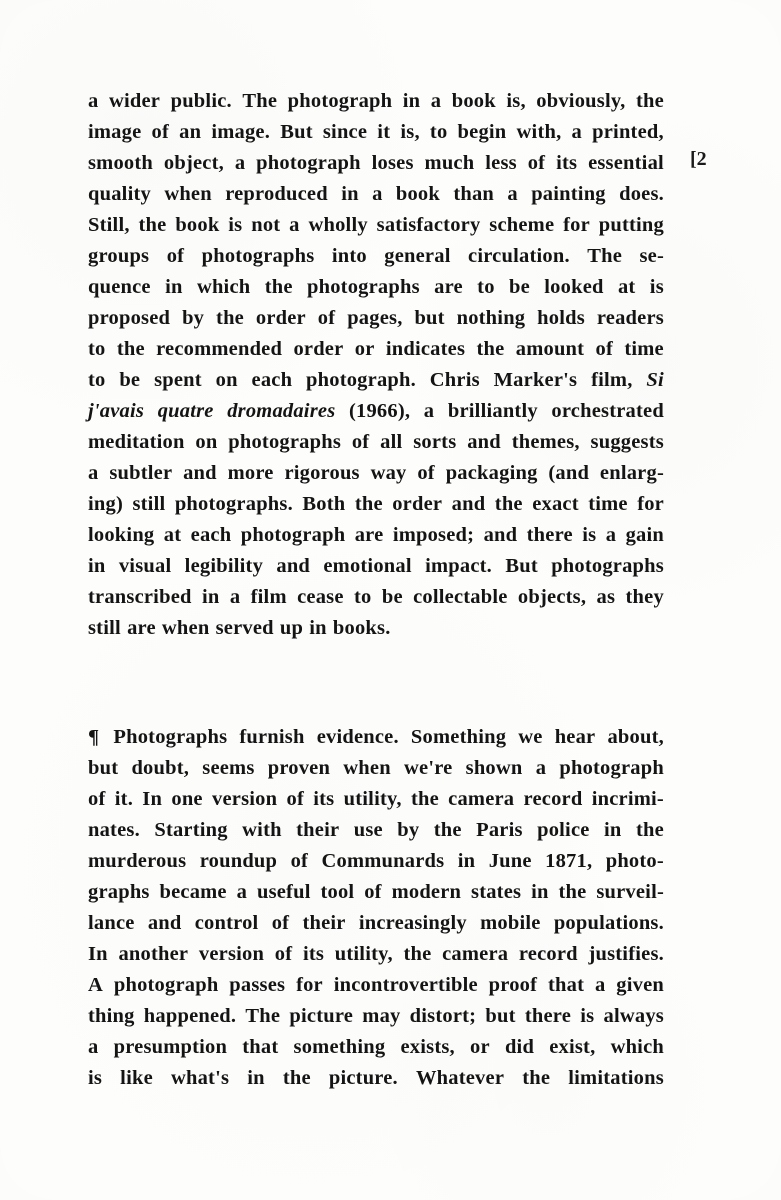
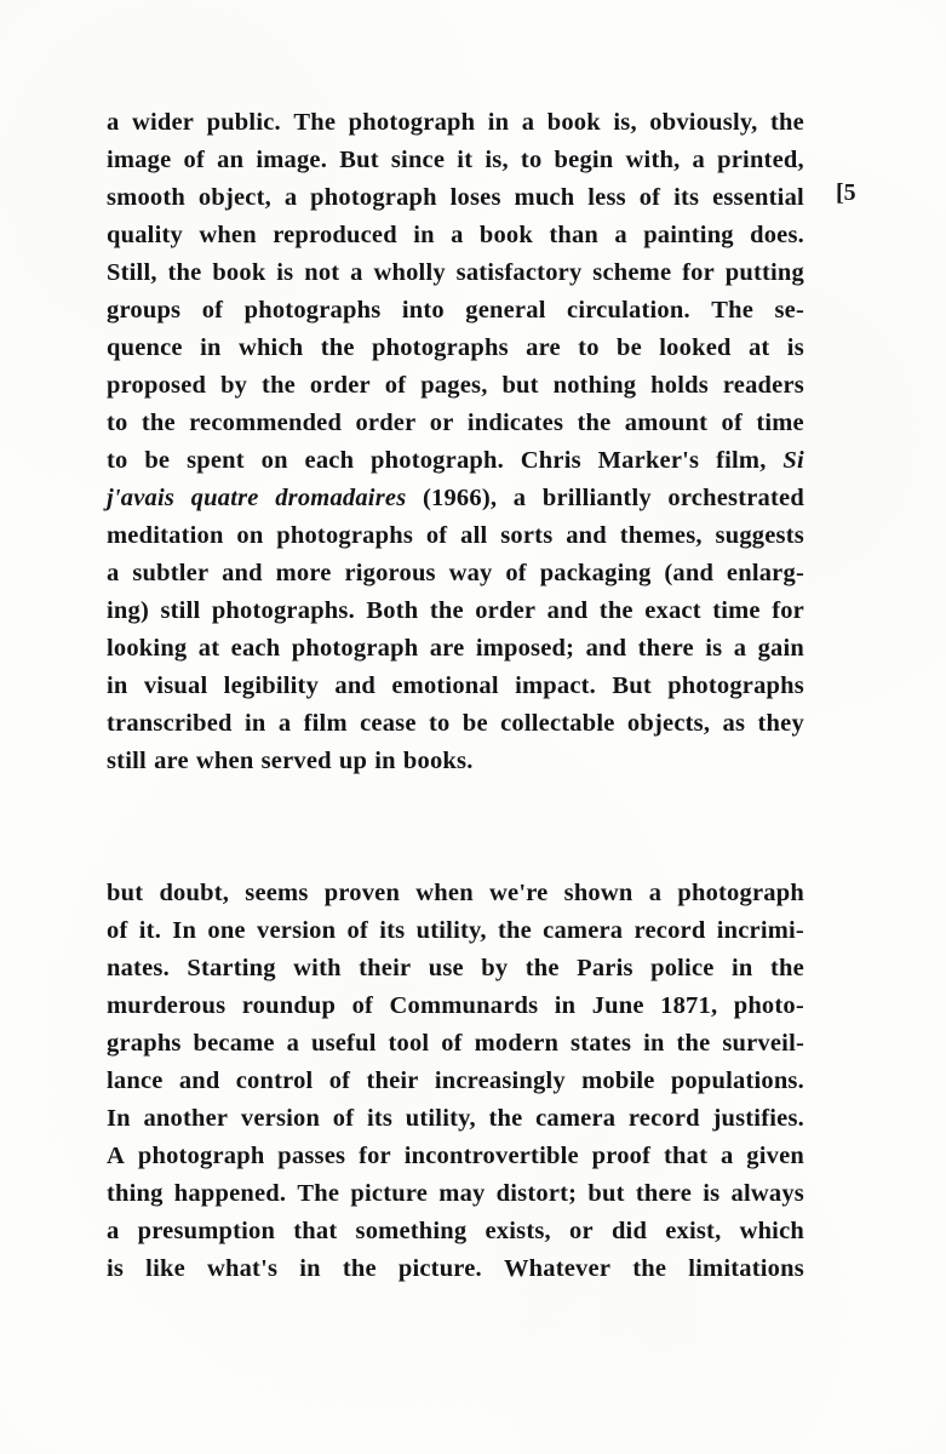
- [2
+ [5
  a
  wider
  public.
  The
  photograph
  in
  a
  book
  is,
  obviously,
  the
  image
  of
  an
  image.
  But
  since
  it
  is,
  to
  begin
  with,
  a
  printed,
  smooth
  object,
  a
  photograph
  loses
  much
  less
  of
  its
  essential
  quality
  when
  reproduced
  in
  a
  book
  than
  a
  painting
  does.
  Still,
  the
  book
  is
  not
  a
  wholly
  satisfactory
  scheme
  for
  putting
  groups
  of
  photographs
  into
  general
  circulation.
  The
  se-
  quence
  in
  which
  the
  photographs
  are
  to
  be
  looked
  at
  is
  proposed
  by
  the
  order
  of
  pages,
  but
  nothing
  holds
  readers
  to
  the
  recommended
  order
  or
  indicates
  the
  amount
  of
  time
  to
  be
  spent
  on
  each
  photograph.
  Chris
  Marker's
  film,
  Si
  j'avais
  quatre
  dromadaires
  (1966),
  a
  brilliantly
  orchestrated
  meditation
  on
  photographs
  of
  all
  sorts
  and
  themes,
  suggests
  a
  subtler
  and
  more
  rigorous
  way
  of
  packaging
  (and
  enlarg-
  ing)
  still
  photographs.
  Both
  the
  order
  and
  the
  exact
  time
  for
  looking
  at
  each
  photograph
  are
  imposed;
  and
  there
  is
  a
  gain
  in
  visual
  legibility
  and
  emotional
  impact.
  But
  photographs
  transcribed
  in
  a
  film
  cease
  to
  be
  collectable
  objects,
  as
  they
  still
  are
  when
  served
  up
  in
  books.
- ¶
- Photographs
- furnish
- evidence.
- Something
- we
- hear
- about,
  but
  doubt,
  seems
  proven
  when
  we're
  shown
  a
  photograph
  of
  it.
  In
  one
  version
  of
  its
  utility,
  the
  camera
  record
  incrimi-
  nates.
  Starting
  with
  their
  use
  by
  the
  Paris
  police
  in
  the
  murderous
  roundup
  of
  Communards
  in
  June
  1871,
  photo-
  graphs
  became
  a
  useful
  tool
  of
  modern
  states
  in
  the
  surveil-
  lance
  and
  control
  of
  their
  increasingly
  mobile
  populations.
  In
  another
  version
  of
  its
  utility,
  the
  camera
  record
  justifies.
  A
  photograph
  passes
  for
  incontrovertible
  proof
  that
  a
  given
  thing
  happened.
  The
  picture
  may
  distort;
  but
  there
  is
  always
  a
  presumption
  that
  something
  exists,
  or
  did
  exist,
  which
  is
  like
  what's
  in
  the
  picture.
  Whatever
  the
  limitations
